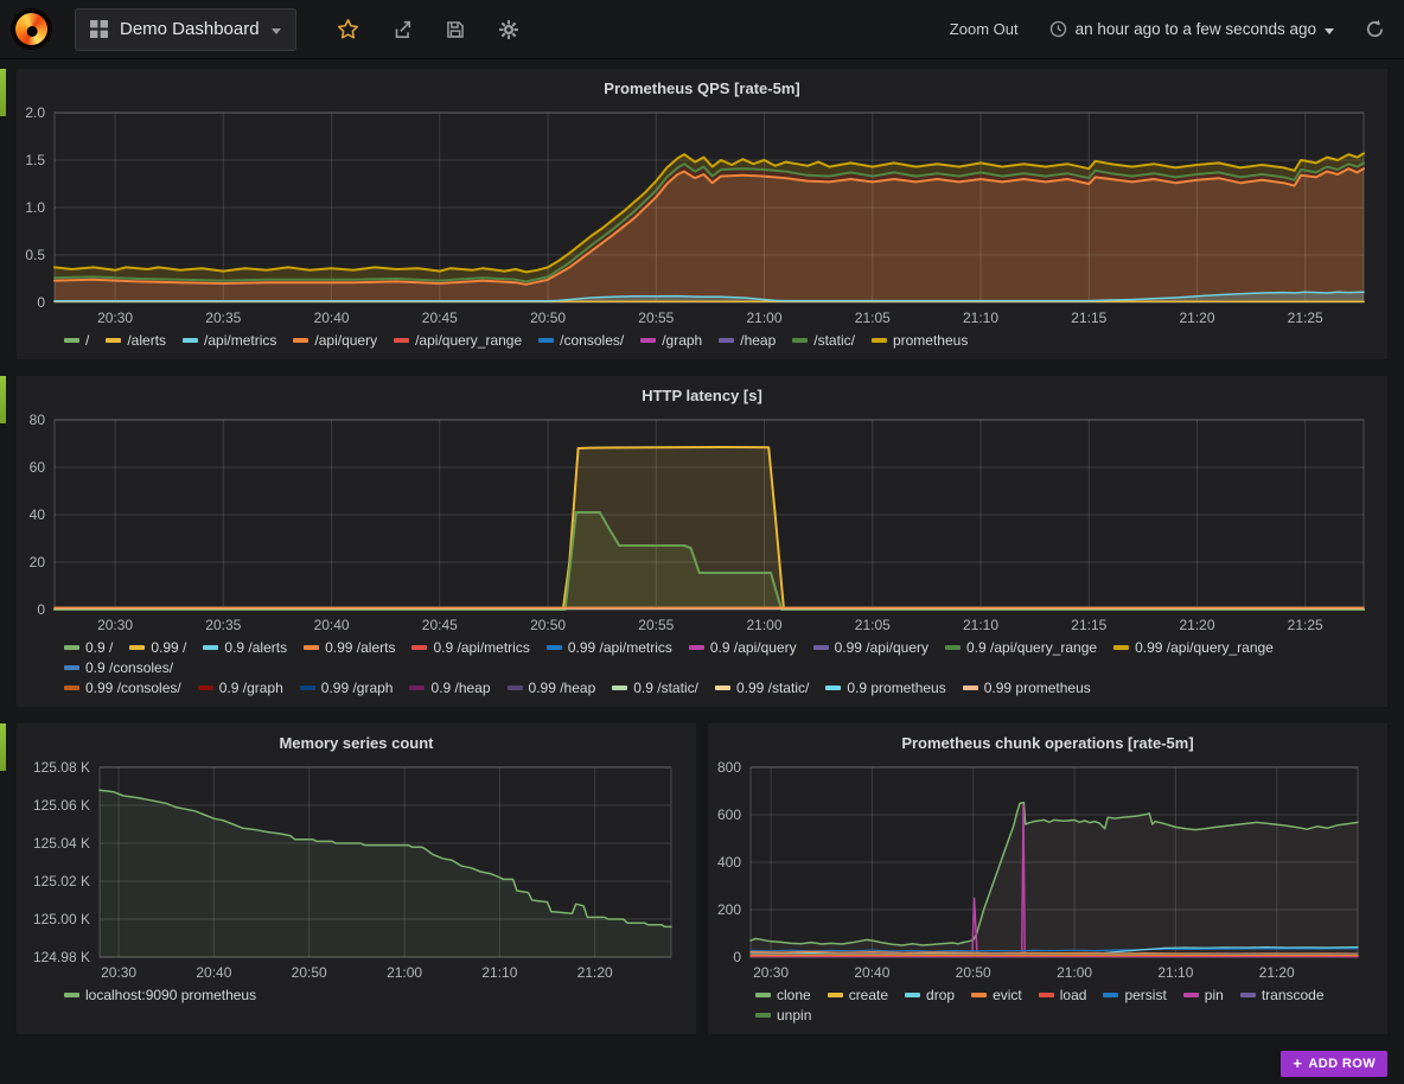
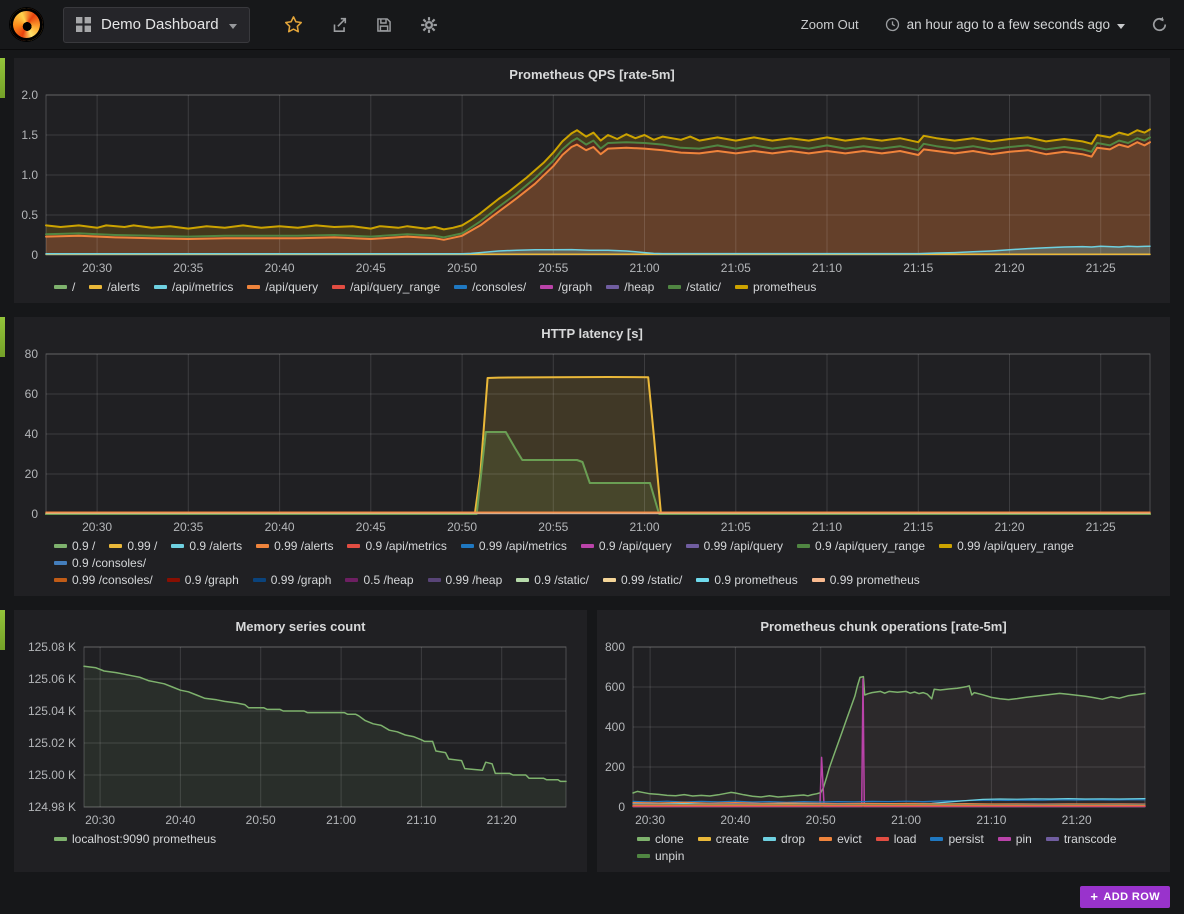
  Demo Dashboard
  Zoom Out
  an hour ago to a few seconds ago
  Prometheus QPS [rate-5m]
  0
  0.5
  1.0
  1.5
  2.0
  20:30
  20:35
  20:40
  20:45
  20:50
  20:55
  21:00
  21:05
  21:10
  21:15
  21:20
  21:25
  /
  /alerts
  /api/metrics
  /api/query
  /api/query_range
  /consoles/
  /graph
  /heap
  /static/
  prometheus
  HTTP latency [s]
  0
  20
  40
  60
  80
  20:30
  20:35
  20:40
  20:45
  20:50
  20:55
  21:00
  21:05
  21:10
  21:15
  21:20
  21:25
  0.9 /
  0.99 /
  0.9 /alerts
  0.99 /alerts
  0.9 /api/metrics
  0.99 /api/metrics
  0.9 /api/query
  0.99 /api/query
  0.9 /api/query_range
  0.99 /api/query_range
  0.9 /consoles/
  0.99 /consoles/
  0.9 /graph
  0.99 /graph
- 0.9 /heap
+ 0.5 /heap
  0.99 /heap
  0.9 /static/
  0.99 /static/
  0.9 prometheus
  0.99 prometheus
  Memory series count
  124.98 K
  125.00 K
  125.02 K
  125.04 K
  125.06 K
  125.08 K
  20:30
  20:40
  20:50
  21:00
  21:10
  21:20
  localhost:9090 prometheus
  Prometheus chunk operations [rate-5m]
  0
  200
  400
  600
  800
  20:30
  20:40
  20:50
  21:00
  21:10
  21:20
  clone
  create
  drop
  evict
  load
  persist
  pin
  transcode
  unpin
  +
  ADD ROW
